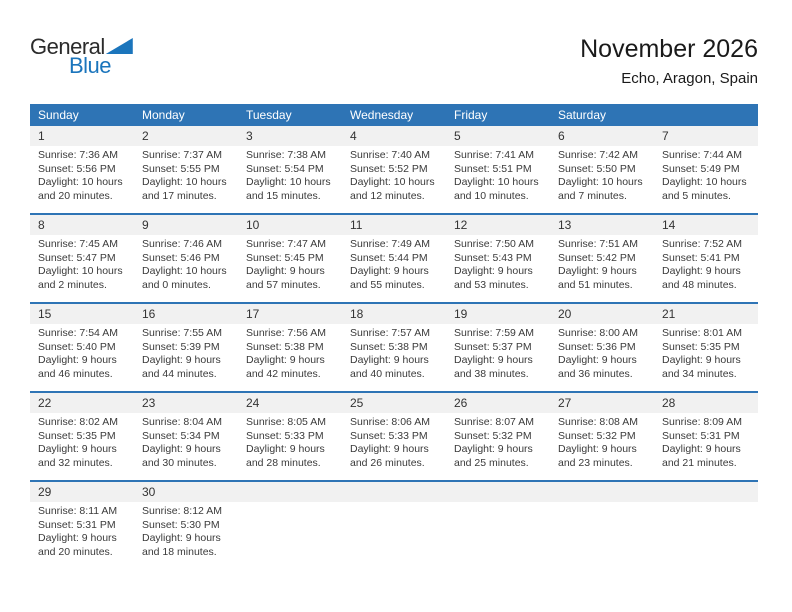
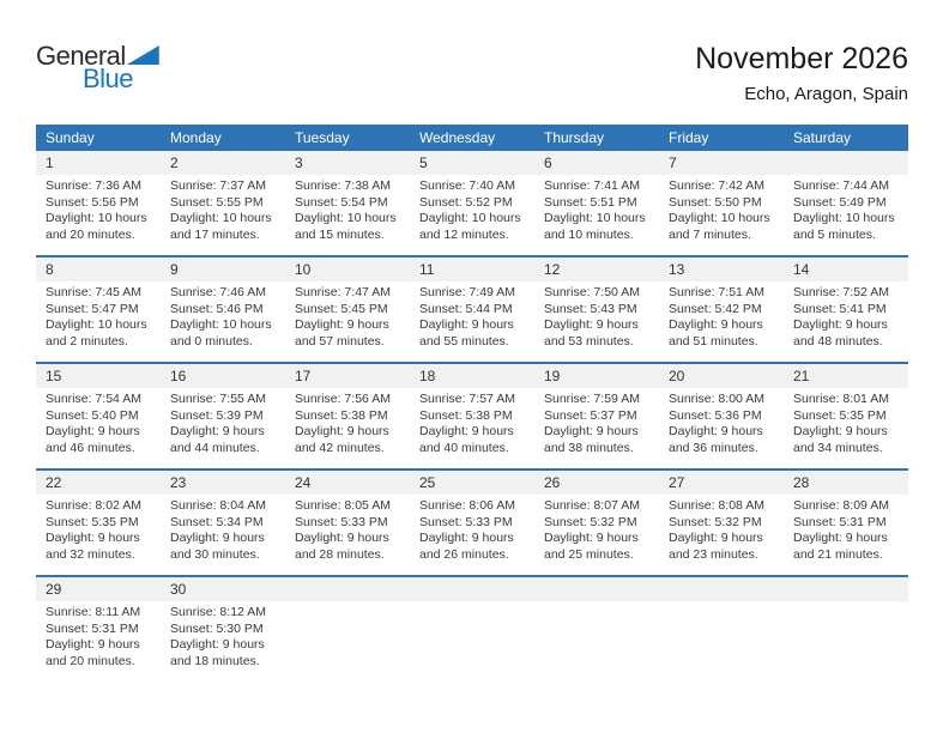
  General
  Blue
  November 2026
  Echo, Aragon, Spain
  Sunday
  Monday
  Tuesday
  Wednesday
+ Thursday
  Friday
  Saturday
  1
  2
  3
- 4
  5
  6
  7
  Sunrise: 7:36 AM
  Sunset: 5:56 PM
  Daylight: 10 hours
  and 20 minutes.
  Sunrise: 7:37 AM
  Sunset: 5:55 PM
  Daylight: 10 hours
  and 17 minutes.
  Sunrise: 7:38 AM
  Sunset: 5:54 PM
  Daylight: 10 hours
  and 15 minutes.
  Sunrise: 7:40 AM
  Sunset: 5:52 PM
  Daylight: 10 hours
  and 12 minutes.
  Sunrise: 7:41 AM
  Sunset: 5:51 PM
  Daylight: 10 hours
  and 10 minutes.
  Sunrise: 7:42 AM
  Sunset: 5:50 PM
  Daylight: 10 hours
  and 7 minutes.
  Sunrise: 7:44 AM
  Sunset: 5:49 PM
  Daylight: 10 hours
  and 5 minutes.
  8
  9
  10
  11
  12
  13
  14
  Sunrise: 7:45 AM
  Sunset: 5:47 PM
  Daylight: 10 hours
  and 2 minutes.
  Sunrise: 7:46 AM
  Sunset: 5:46 PM
  Daylight: 10 hours
  and 0 minutes.
  Sunrise: 7:47 AM
  Sunset: 5:45 PM
  Daylight: 9 hours
  and 57 minutes.
  Sunrise: 7:49 AM
  Sunset: 5:44 PM
  Daylight: 9 hours
  and 55 minutes.
  Sunrise: 7:50 AM
  Sunset: 5:43 PM
  Daylight: 9 hours
  and 53 minutes.
  Sunrise: 7:51 AM
  Sunset: 5:42 PM
  Daylight: 9 hours
  and 51 minutes.
  Sunrise: 7:52 AM
  Sunset: 5:41 PM
  Daylight: 9 hours
  and 48 minutes.
  15
  16
  17
  18
  19
  20
  21
  Sunrise: 7:54 AM
  Sunset: 5:40 PM
  Daylight: 9 hours
  and 46 minutes.
  Sunrise: 7:55 AM
  Sunset: 5:39 PM
  Daylight: 9 hours
  and 44 minutes.
  Sunrise: 7:56 AM
  Sunset: 5:38 PM
  Daylight: 9 hours
  and 42 minutes.
  Sunrise: 7:57 AM
  Sunset: 5:38 PM
  Daylight: 9 hours
  and 40 minutes.
  Sunrise: 7:59 AM
  Sunset: 5:37 PM
  Daylight: 9 hours
  and 38 minutes.
  Sunrise: 8:00 AM
  Sunset: 5:36 PM
  Daylight: 9 hours
  and 36 minutes.
  Sunrise: 8:01 AM
  Sunset: 5:35 PM
  Daylight: 9 hours
  and 34 minutes.
  22
  23
  24
  25
  26
  27
  28
  Sunrise: 8:02 AM
  Sunset: 5:35 PM
  Daylight: 9 hours
  and 32 minutes.
  Sunrise: 8:04 AM
  Sunset: 5:34 PM
  Daylight: 9 hours
  and 30 minutes.
  Sunrise: 8:05 AM
  Sunset: 5:33 PM
  Daylight: 9 hours
  and 28 minutes.
  Sunrise: 8:06 AM
  Sunset: 5:33 PM
  Daylight: 9 hours
  and 26 minutes.
  Sunrise: 8:07 AM
  Sunset: 5:32 PM
  Daylight: 9 hours
  and 25 minutes.
  Sunrise: 8:08 AM
  Sunset: 5:32 PM
  Daylight: 9 hours
  and 23 minutes.
  Sunrise: 8:09 AM
  Sunset: 5:31 PM
  Daylight: 9 hours
  and 21 minutes.
  29
  30
  Sunrise: 8:11 AM
  Sunset: 5:31 PM
  Daylight: 9 hours
  and 20 minutes.
  Sunrise: 8:12 AM
  Sunset: 5:30 PM
  Daylight: 9 hours
  and 18 minutes.
